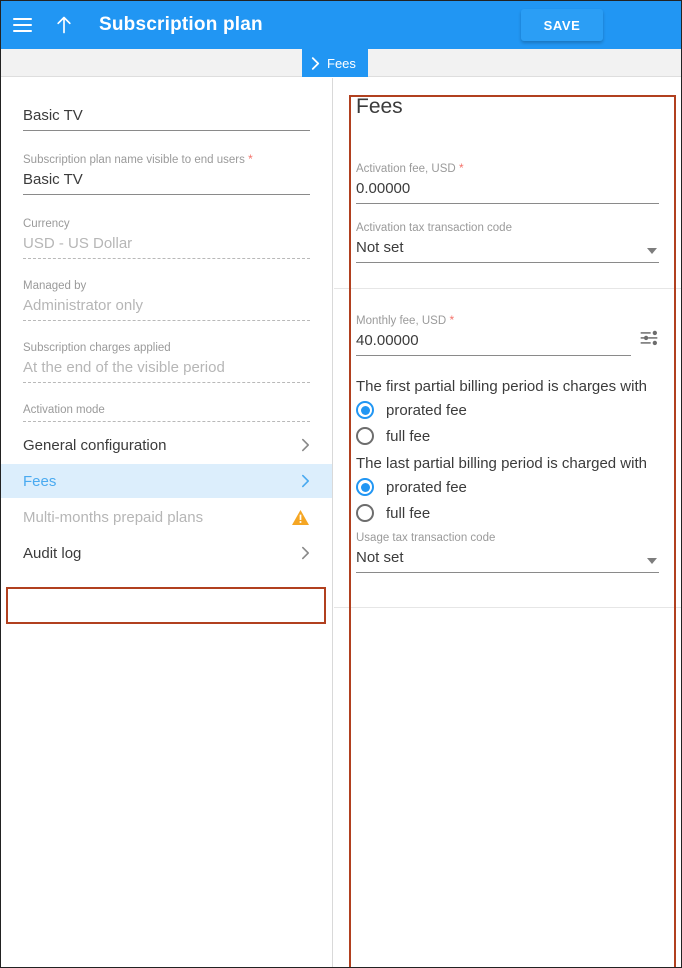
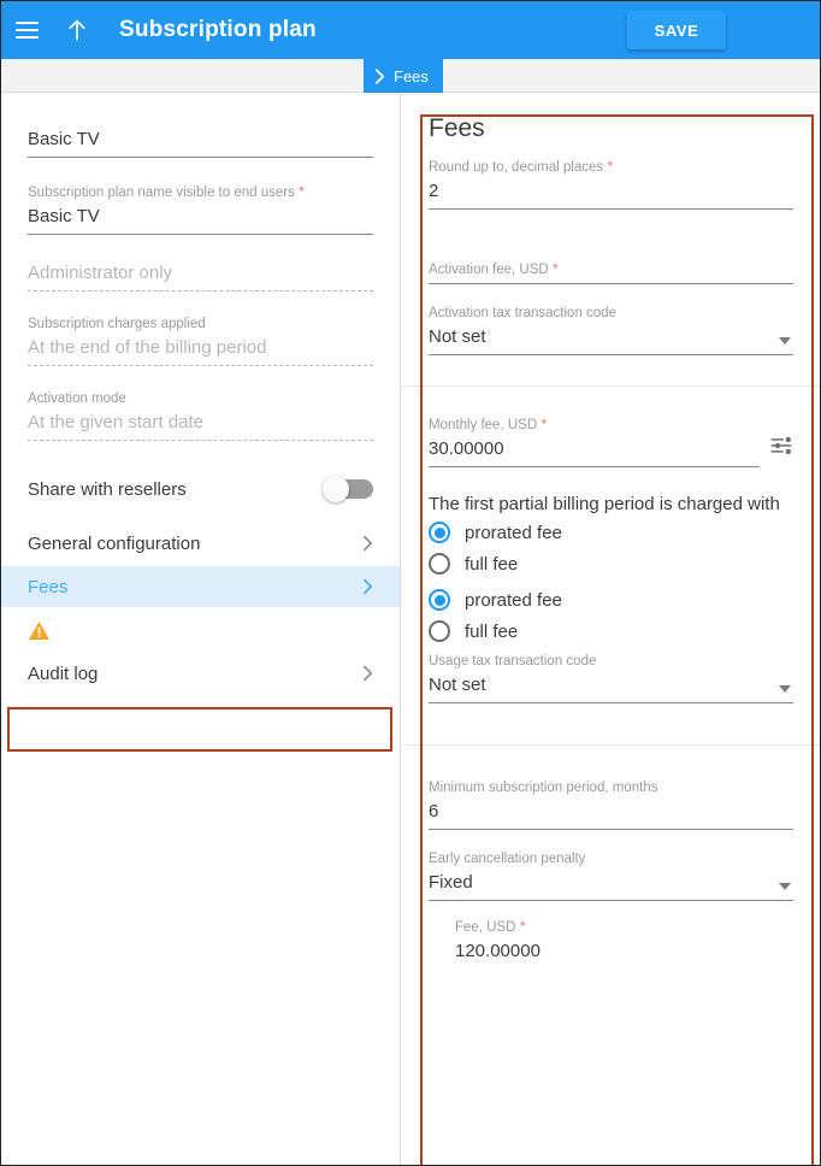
  Subscription plan
  SAVE
  Fees
  Basic TV
  Subscription plan name visible to end users *
  Basic TV
- Currency
- USD - US Dollar
- Managed by
  Administrator only
  Subscription charges applied
- At the end of the visible period
+ At the end of the billing period
  Activation mode
+ At the given start date
+ Share with resellers
  General configuration
  Fees
- Multi-months prepaid plans
  Audit log
  Fees
+ Round up to, decimal places *
+ 2
  Activation fee, USD *
- 0.00000
  Activation tax transaction code
  Not set
  Monthly fee, USD *
- 40.00000
+ 30.00000
- The first partial billing period is charges with
+ The first partial billing period is charged with
  prorated fee
  full fee
- The last partial billing period is charged with
  prorated fee
  full fee
  Usage tax transaction code
  Not set
+ Minimum subscription period, months
+ 6
+ Early cancellation penalty
+ Fixed
+ Fee, USD *
+ 120.00000
